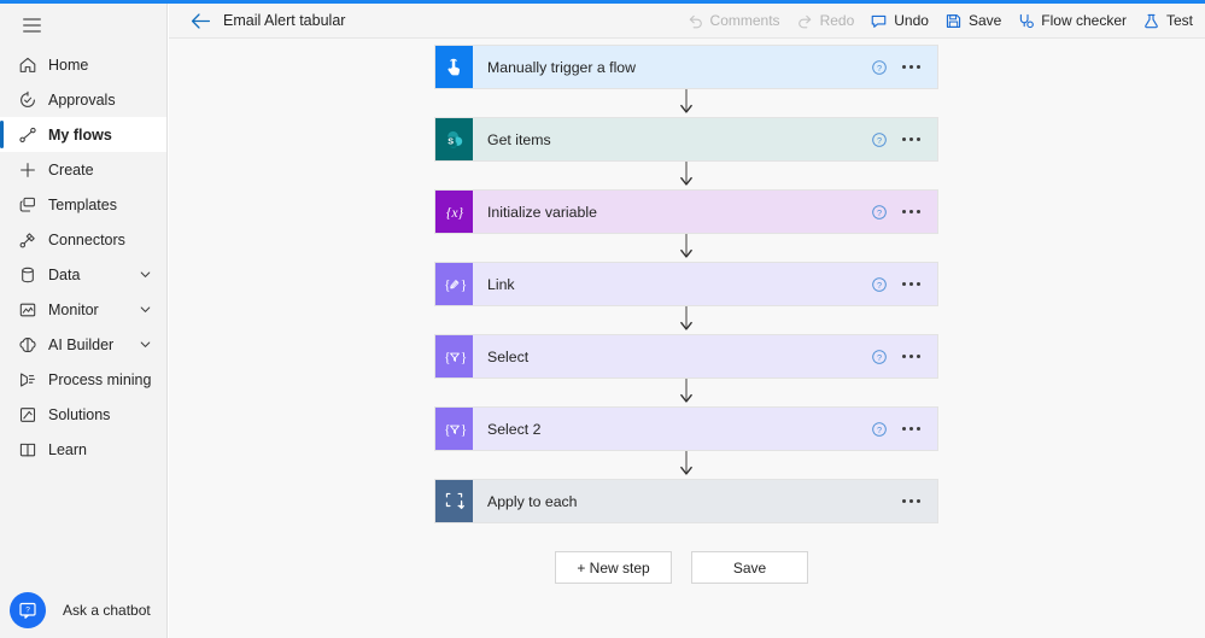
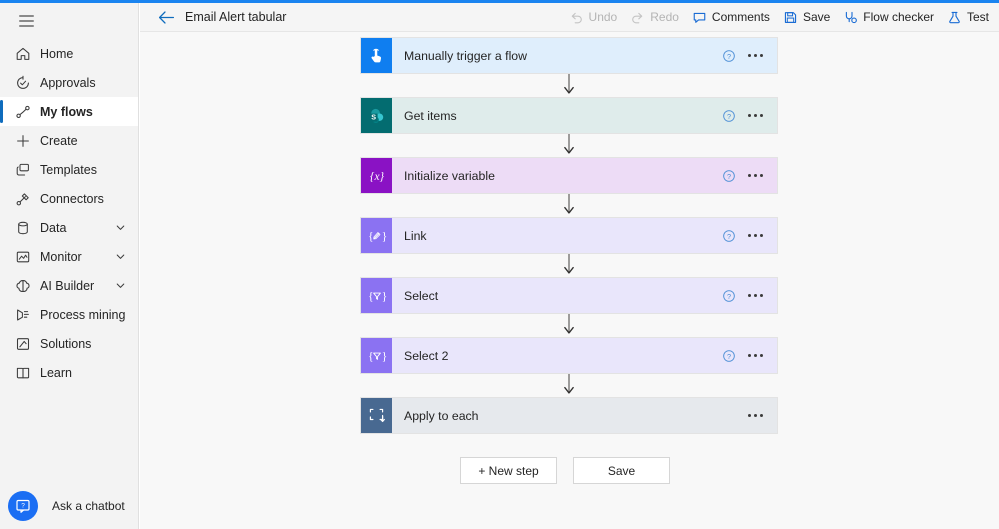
  Home
  Approvals
  My flows
  Create
  Templates
  Connectors
  Data
  Monitor
  AI Builder
  Process mining
  Solutions
  Learn
  Ask a chatbot
  Email Alert tabular
- Comments
+ Undo
  Redo
- Undo
+ Comments
  Save
  Flow checker
  Test
  Manually trigger a flow
  ?
  S
  Get items
  ?
  {x}
  Initialize variable
  ?
  {
  }
  Link
  ?
  {
  }
  Select
  ?
  {
  }
  Select 2
  ?
  Apply to each
  + New step
  Save
